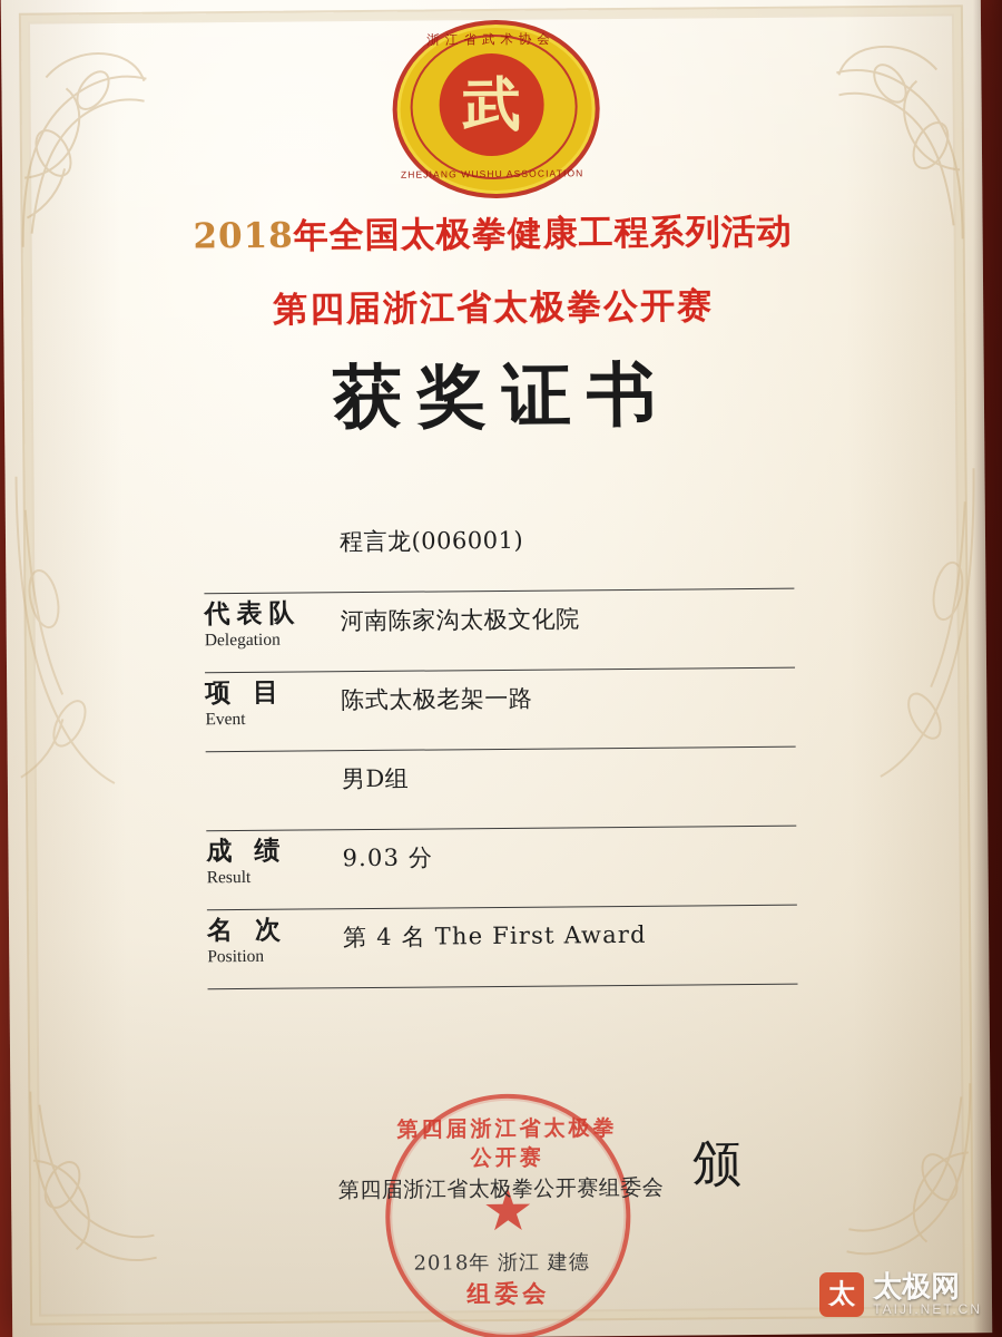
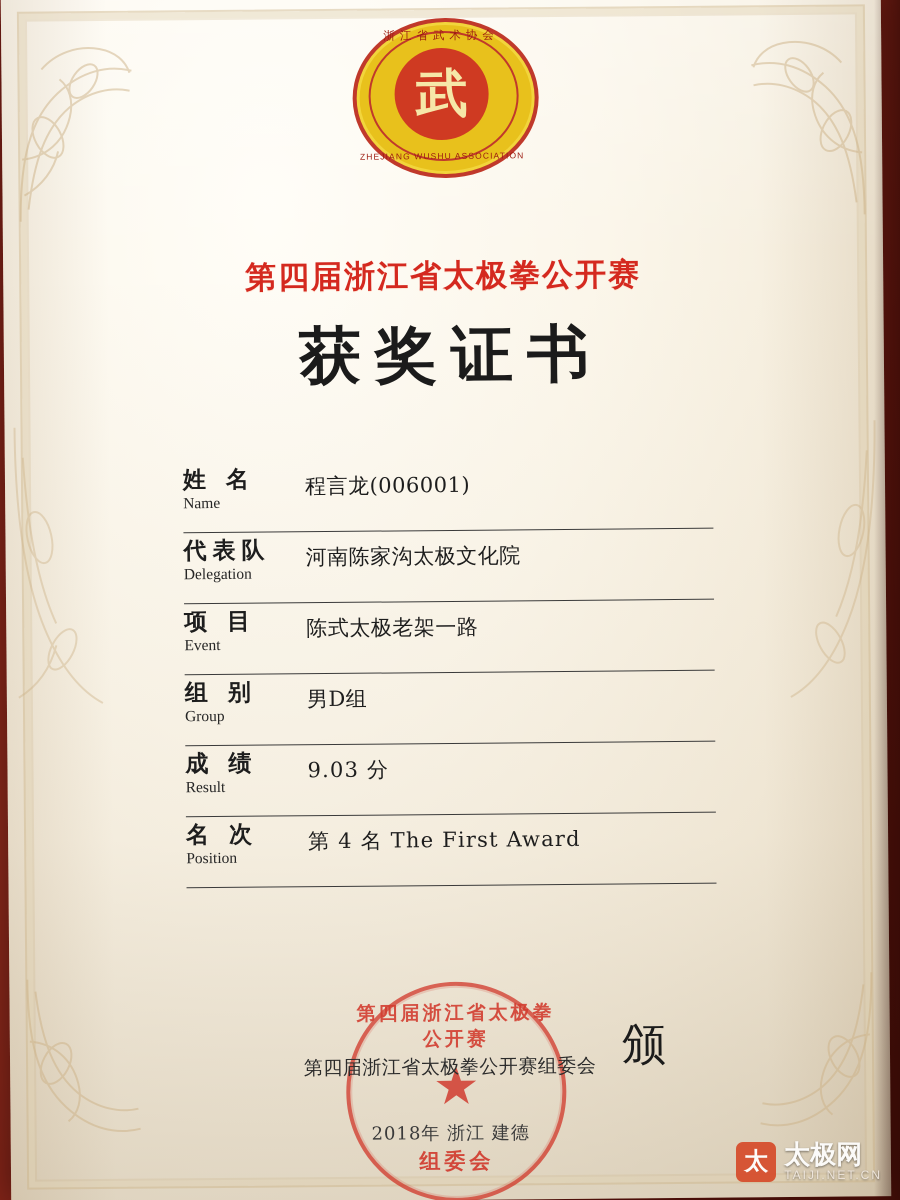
  浙江省武术协会
  武
  ZHEJIANG WUSHU ASSOCIATION
- 2018年全国太极拳健康工程系列活动
  第四届浙江省太极拳公开赛
  获奖证书
+ 姓 名
+ Name
  程言龙(006001)
  代表队
  Delegation
  河南陈家沟太极文化院
  项 目
  Event
  陈式太极老架一路
+ 组 别
+ Group
  男D组
  成 绩
  Result
  9.03 分
  名 次
  Position
  第 4 名 The First Award
  第四届浙江省太极拳公开赛
  ★
  组委会
  第四届浙江省太极拳公开赛组委会
  颁
  2018年 浙江 建德
  太
  太极网
  TAIJI.NET.CN
